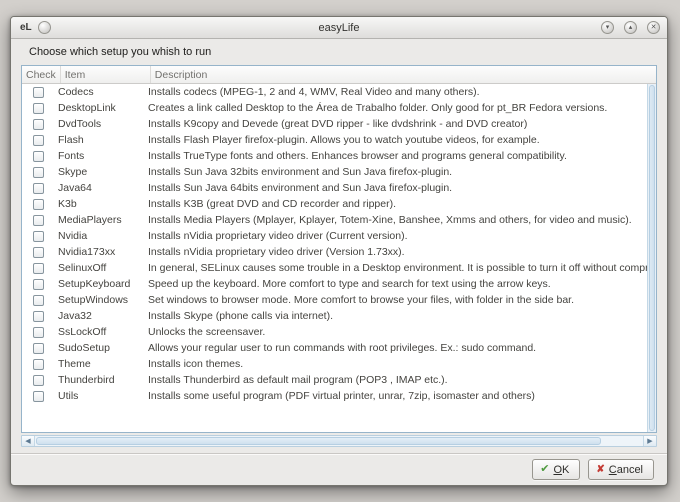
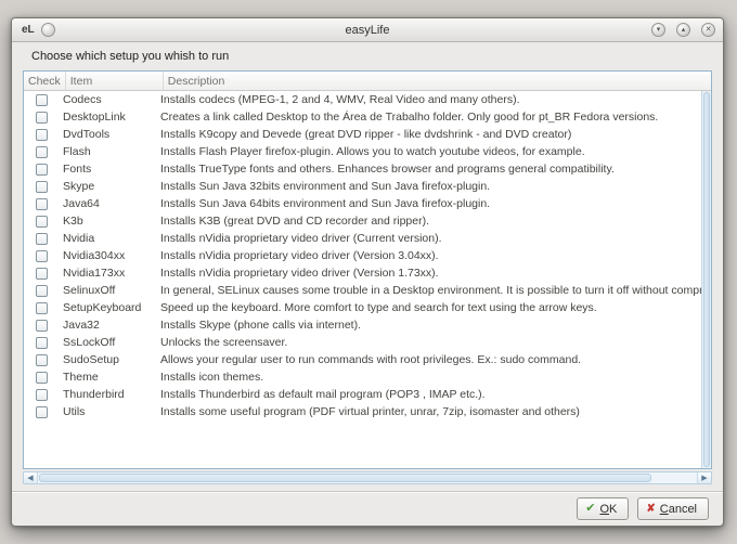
  eL
  easyLife
  Choose which setup you whish to run
  Check
  Item
  Description
  Codecs
  Installs codecs (MPEG-1, 2 and 4, WMV, Real Video and many others).
  DesktopLink
  Creates a link called Desktop to the Área de Trabalho folder. Only good for pt_BR Fedora versions.
  DvdTools
  Installs K9copy and Devede (great DVD ripper - like dvdshrink - and DVD creator)
  Flash
  Installs Flash Player firefox-plugin. Allows you to watch youtube videos, for example.
  Fonts
  Installs TrueType fonts and others. Enhances browser and programs general compatibility.
  Skype
  Installs Sun Java 32bits environment and Sun Java firefox-plugin.
  Java64
  Installs Sun Java 64bits environment and Sun Java firefox-plugin.
  K3b
  Installs K3B (great DVD and CD recorder and ripper).
- MediaPlayers
- Installs Media Players (Mplayer, Kplayer, Totem-Xine, Banshee, Xmms and others, for video and music).
  Nvidia
  Installs nVidia proprietary video driver (Current version).
+ Nvidia304xx
+ Installs nVidia proprietary video driver (Version 3.04xx).
  Nvidia173xx
  Installs nVidia proprietary video driver (Version 1.73xx).
  SelinuxOff
  In general, SELinux causes some trouble in a Desktop environment. It is possible to turn it off without comp
  SetupKeyboard
  Speed up the keyboard. More comfort to type and search for text using the arrow keys.
- SetupWindows
- Set windows to browser mode. More comfort to browse your files, with folder in the side bar.
  Java32
  Installs Skype (phone calls via internet).
  SsLockOff
  Unlocks the screensaver.
  SudoSetup
  Allows your regular user to run commands with root privileges. Ex.: sudo command.
  Theme
  Installs icon themes.
  Thunderbird
  Installs Thunderbird as default mail program (POP3 , IMAP etc.).
  Utils
  Installs some useful program (PDF virtual printer, unrar, 7zip, isomaster and others)
  ✔
  OK
  ✘
  Cancel
